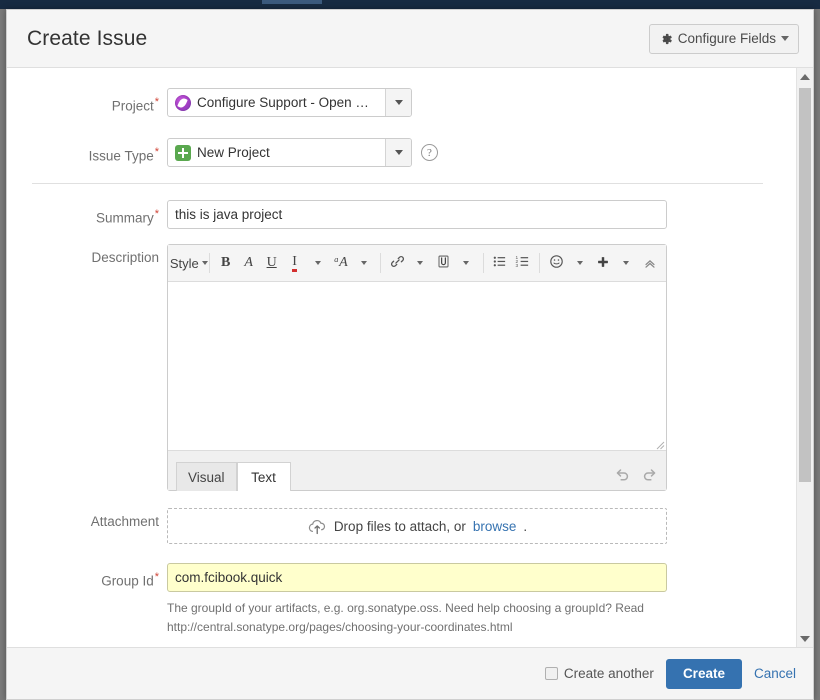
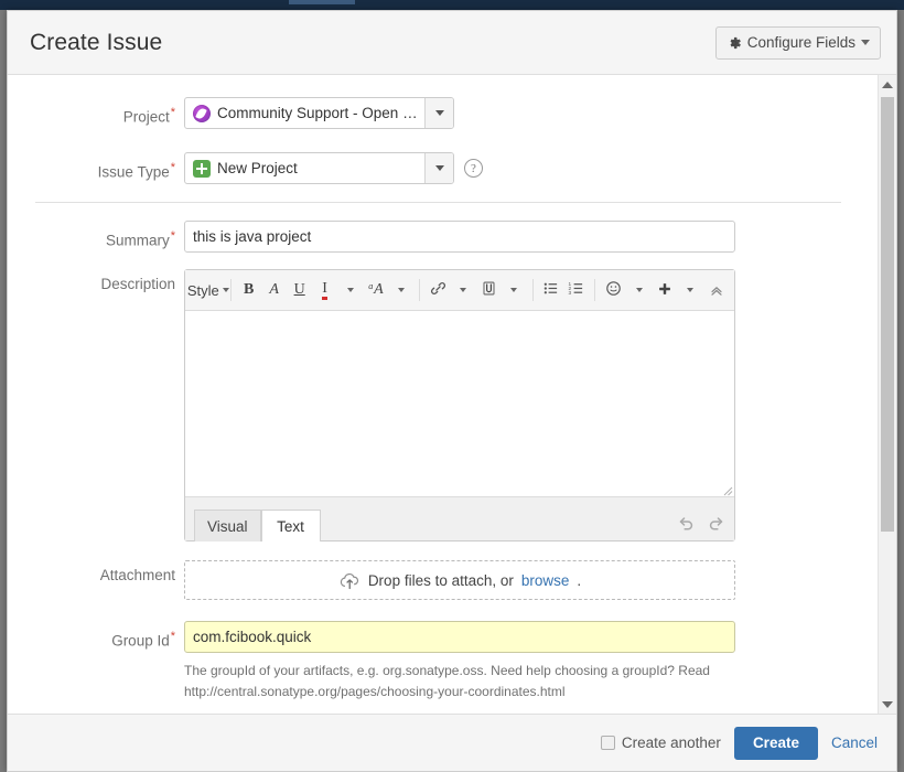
  Create Issue
  Configure Fields
  Project*
- Configure Support - Open …
+ Community Support - Open …
  Issue Type*
  New Project
  ?
  Summary*
  this is java project
  Description
  Style
  B
  A
  U
  I
  ᵃA
  Visual
  Text
  Attachment
  Drop files to attach, or
  browse
  .
  Group Id*
  com.fcibook.quick
  The groupId of your artifacts, e.g. org.sonatype.oss. Need help choosing a groupId? Read
  http://central.sonatype.org/pages/choosing-your-coordinates.html
  Create another
  Create
  Cancel
